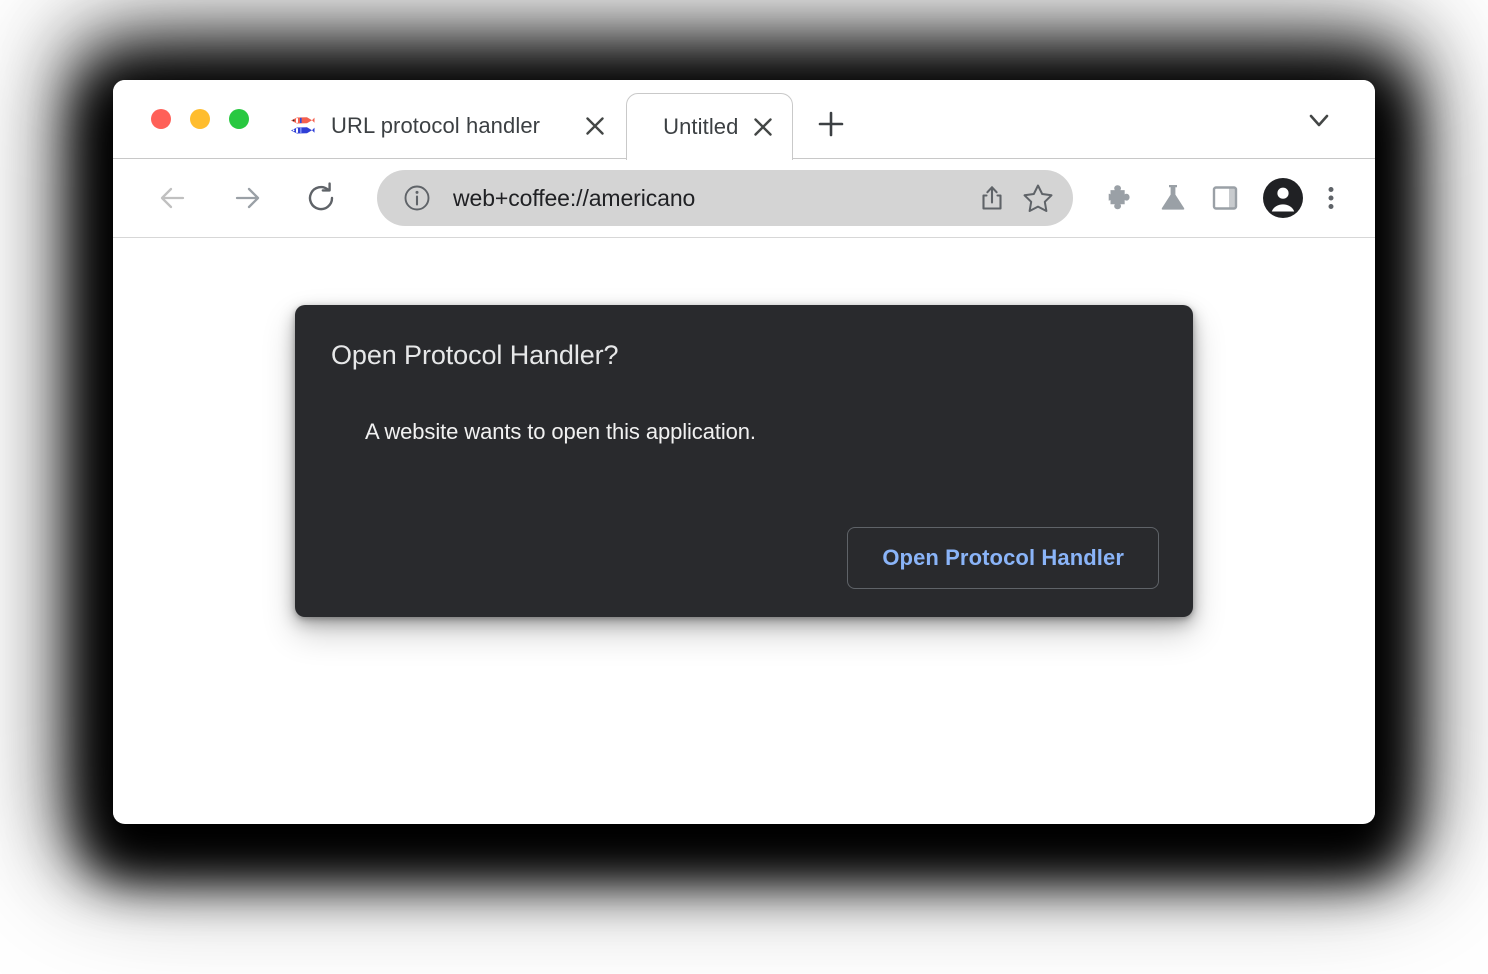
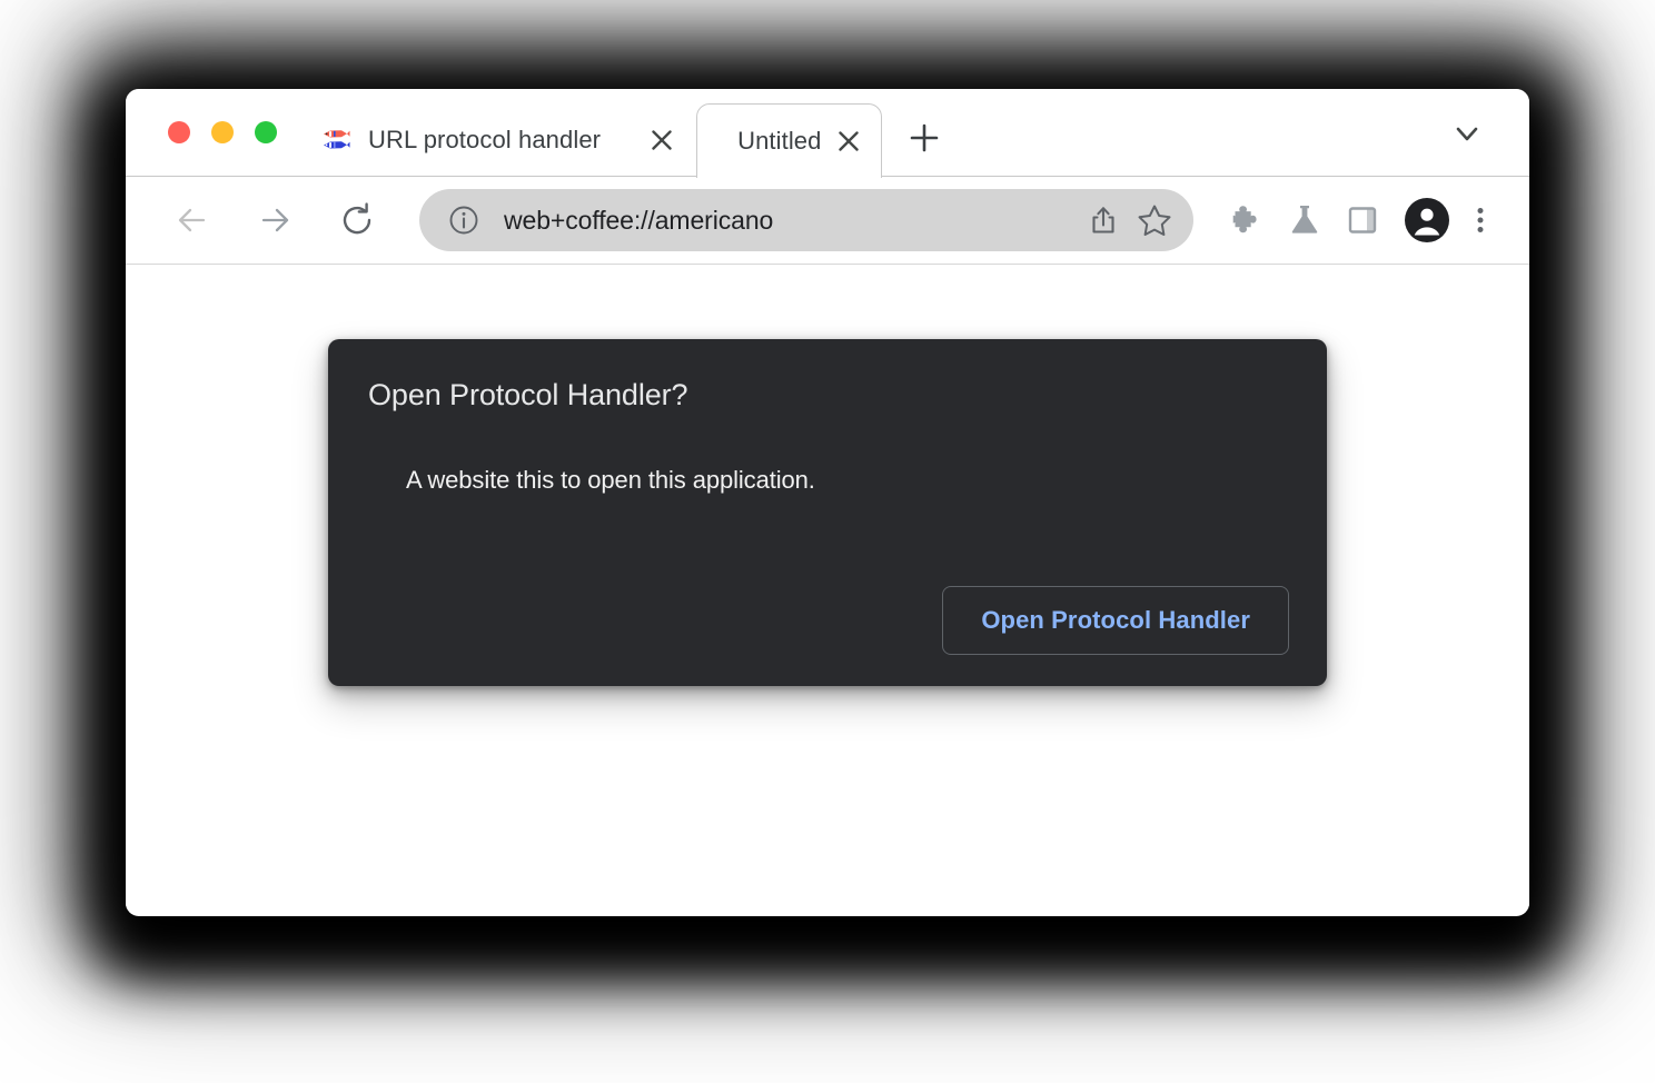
  URL protocol handler
  Untitled
  web+coffee://americano
  Open Protocol Handler?
- A website wants to open this application.
+ A website this to open this application.
  Open Protocol Handler
